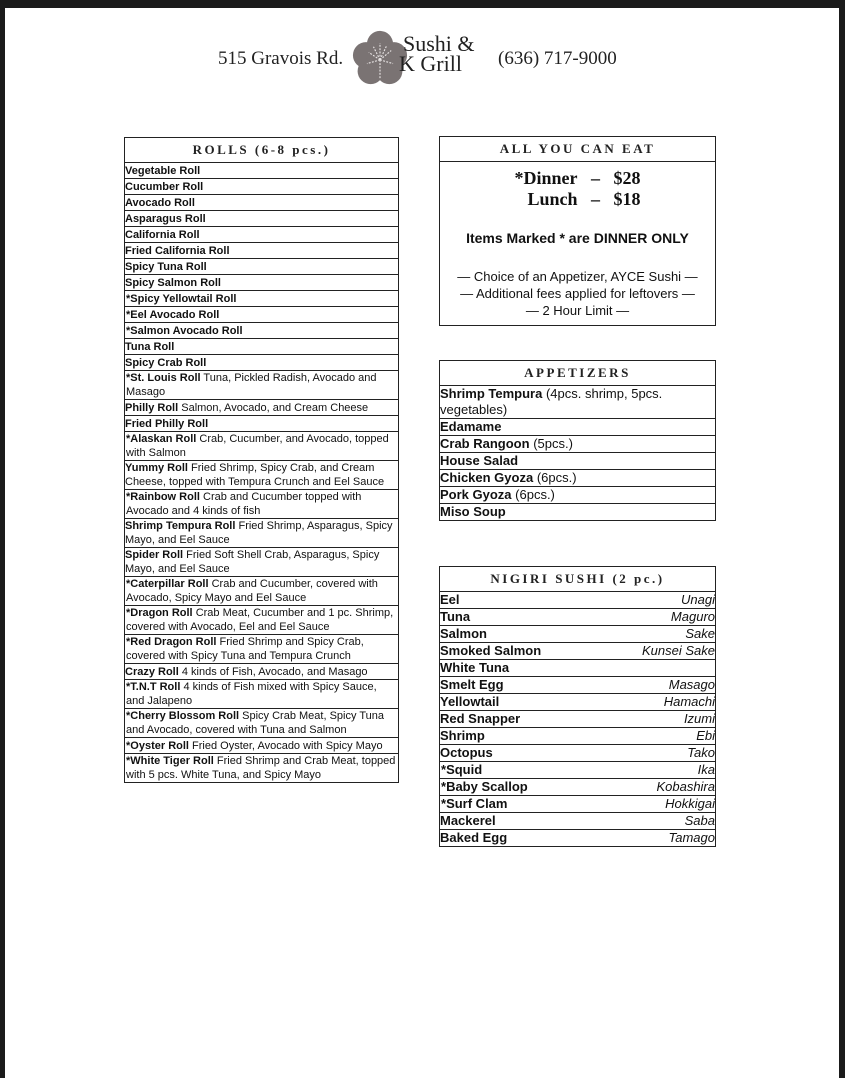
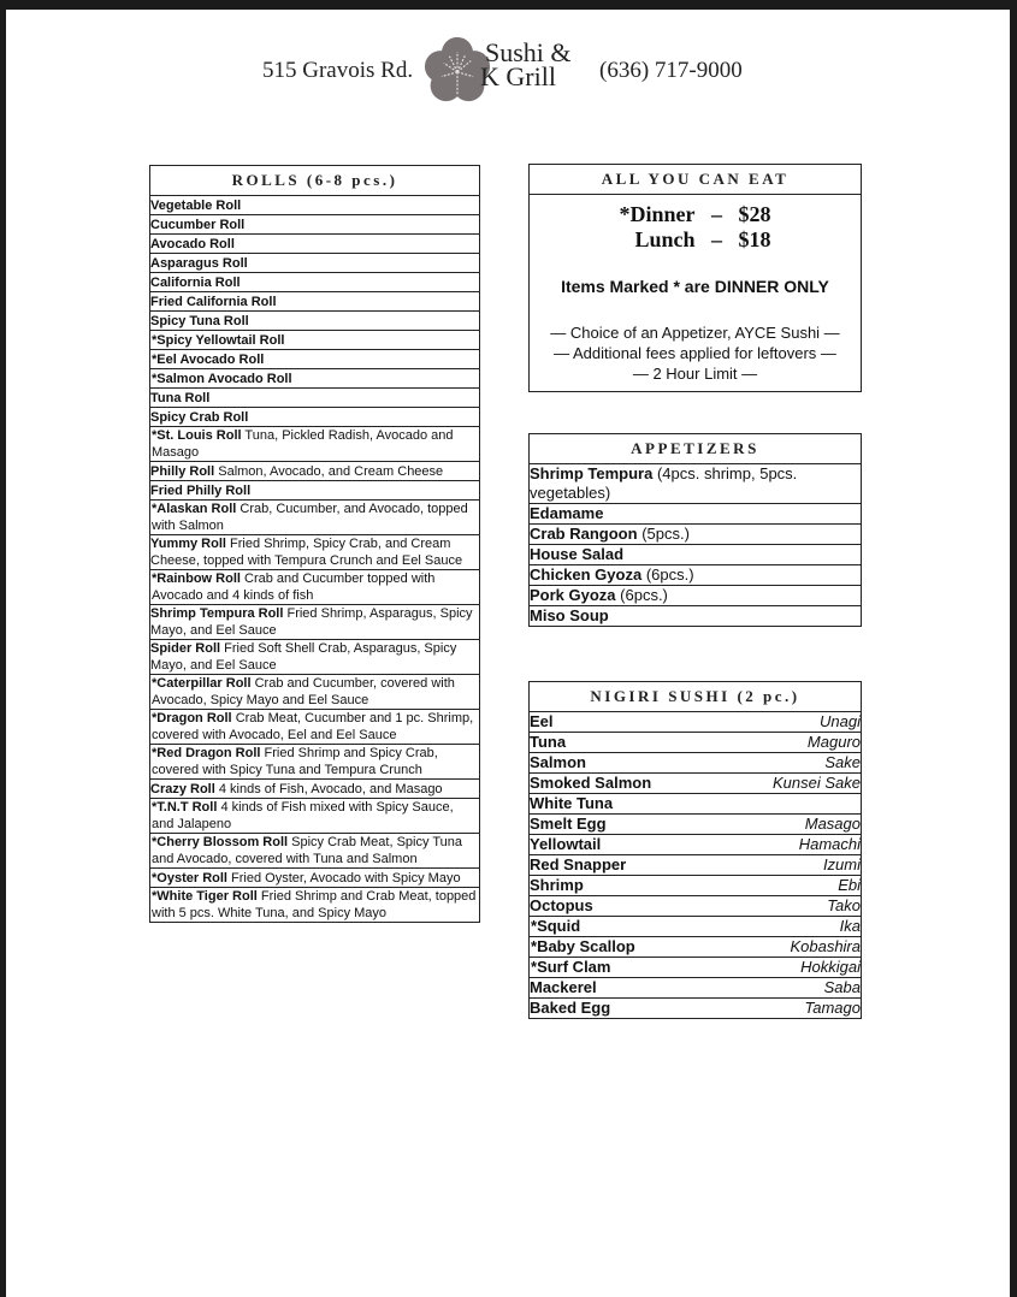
  515 Gravois Rd.
  Sushi &
  K Grill
  (636) 717-9000
  ROLLS (6-8 pcs.)
  Vegetable Roll
  Cucumber Roll
  Avocado Roll
  Asparagus Roll
  California Roll
  Fried California Roll
  Spicy Tuna Roll
- Spicy Salmon Roll
  *Spicy Yellowtail Roll
  *Eel Avocado Roll
  *Salmon Avocado Roll
  Tuna Roll
  Spicy Crab Roll
  *St. Louis Roll Tuna, Pickled Radish, Avocado and Masago
  Philly Roll Salmon, Avocado, and Cream Cheese
  Fried Philly Roll
  *Alaskan Roll Crab, Cucumber, and Avocado, topped with Salmon
  Yummy Roll Fried Shrimp, Spicy Crab, and Cream Cheese, topped with Tempura Crunch and Eel Sauce
  *Rainbow Roll Crab and Cucumber topped with Avocado and 4 kinds of fish
  Shrimp Tempura Roll Fried Shrimp, Asparagus, Spicy Mayo, and Eel Sauce
  Spider Roll Fried Soft Shell Crab, Asparagus, Spicy Mayo, and Eel Sauce
  *Caterpillar Roll Crab and Cucumber, covered with Avocado, Spicy Mayo and Eel Sauce
  *Dragon Roll Crab Meat, Cucumber and 1 pc. Shrimp, covered with Avocado, Eel and Eel Sauce
  *Red Dragon Roll Fried Shrimp and Spicy Crab, covered with Spicy Tuna and Tempura Crunch
  Crazy Roll 4 kinds of Fish, Avocado, and Masago
  *T.N.T Roll 4 kinds of Fish mixed with Spicy Sauce, and Jalapeno
  *Cherry Blossom Roll Spicy Crab Meat, Spicy Tuna and Avocado, covered with Tuna and Salmon
  *Oyster Roll Fried Oyster, Avocado with Spicy Mayo
  *White Tiger Roll Fried Shrimp and Crab Meat, topped with 5 pcs. White Tuna, and Spicy Mayo
  ALL YOU CAN EAT
  *Dinner – $28 Lunch – $18 Items Marked * are DINNER ONLY — Choice of an Appetizer, AYCE Sushi — — Additional fees applied for leftovers — — 2 Hour Limit —
  APPETIZERS
  Shrimp Tempura (4pcs. shrimp, 5pcs. vegetables)
  Edamame
  Crab Rangoon (5pcs.)
  House Salad
  Chicken Gyoza (6pcs.)
  Pork Gyoza (6pcs.)
  Miso Soup
  NIGIRI SUSHI (2 pc.)
  UnagiEel
  MaguroTuna
  SakeSalmon
  Kunsei SakeSmoked Salmon
  White Tuna
  MasagoSmelt Egg
  HamachiYellowtail
  IzumiRed Snapper
  EbiShrimp
  TakoOctopus
  Ika*Squid
  Kobashira*Baby Scallop
  Hokkigai*Surf Clam
  SabaMackerel
  TamagoBaked Egg
